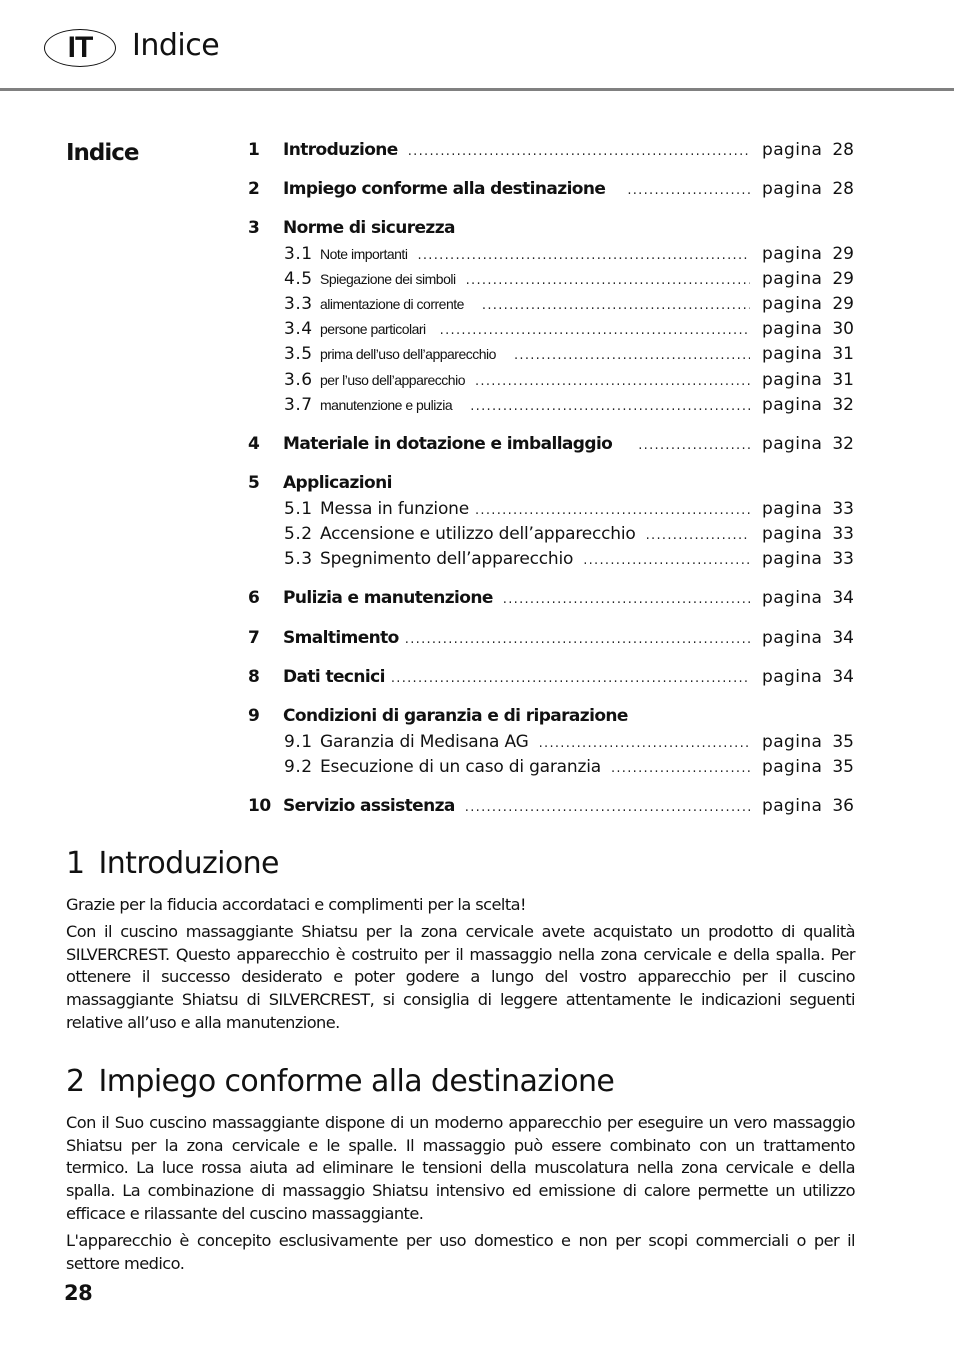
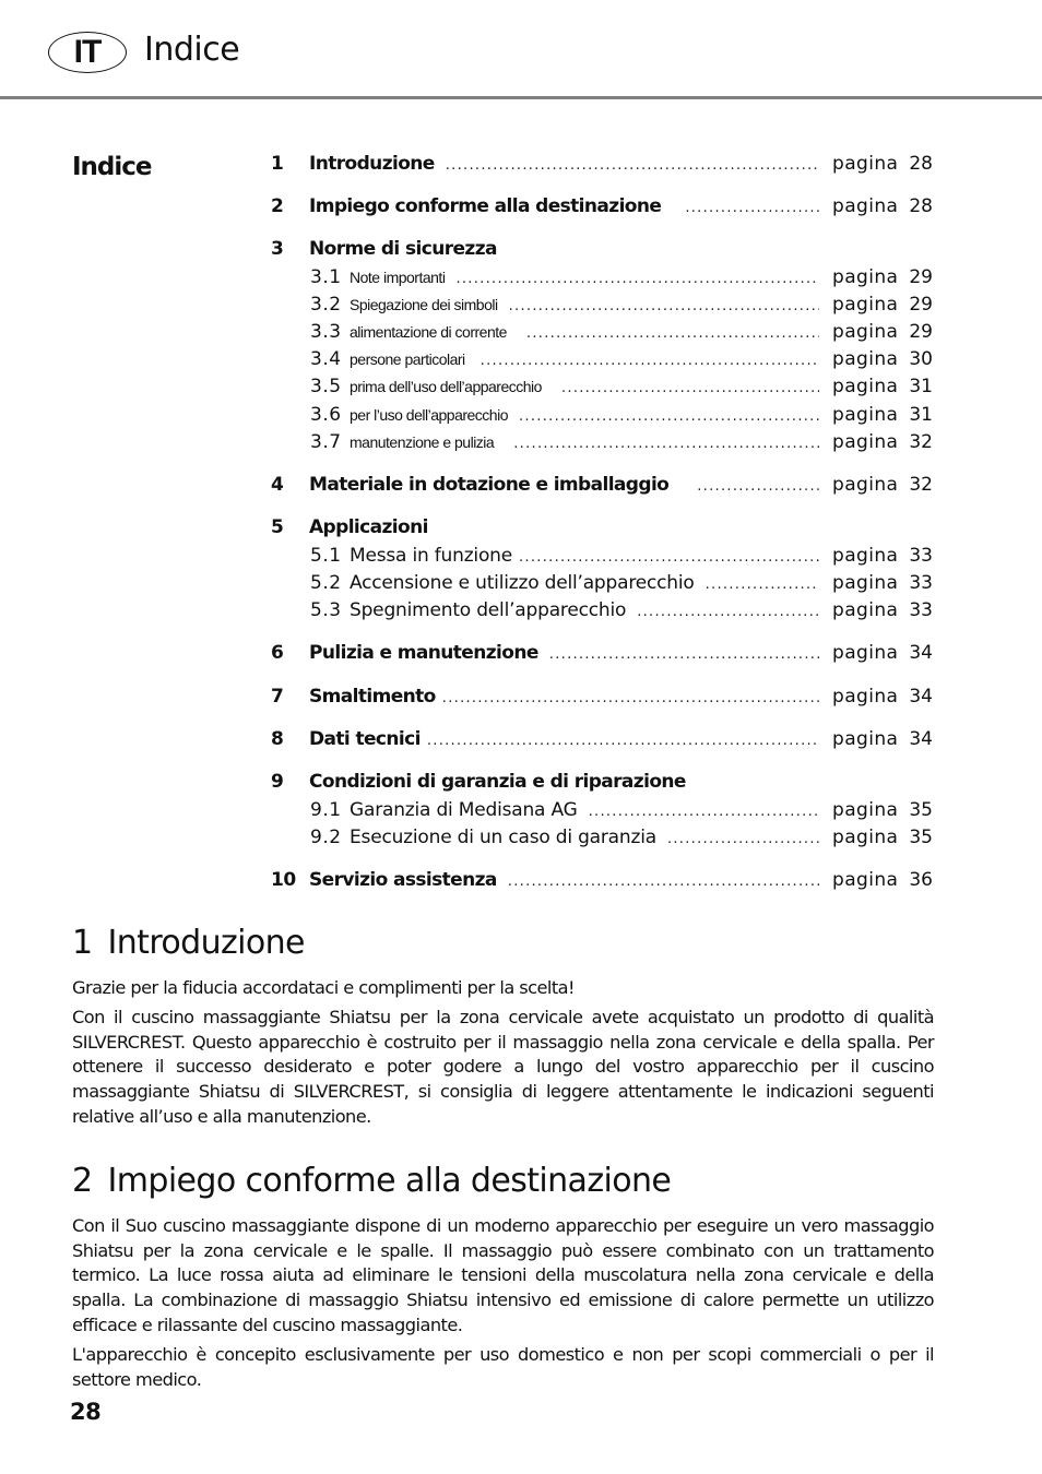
  IT
  Indice
  Indice
  1
  Introduzione
  pagina
  28
  2
  Impiego conforme alla destinazione
  pagina
  28
  3
  Norme di sicurezza
  3.1
  Note importanti
  pagina
  29
- 4.5
+ 3.2
  Spiegazione dei simboli
  pagina
  29
  3.3
  alimentazione di corrente
  pagina
  29
  3.4
  persone particolari
  pagina
  30
  3.5
  prima dell’uso dell’apparecchio
  pagina
  31
  3.6
  per l’uso dell’apparecchio
  pagina
  31
  3.7
  manutenzione e pulizia
  pagina
  32
  4
  Materiale in dotazione e imballaggio
  pagina
  32
  5
  Applicazioni
  5.1
  Messa in funzione
  pagina
  33
  5.2
  Accensione e utilizzo dell’apparecchio
  pagina
  33
  5.3
  Spegnimento dell’apparecchio
  pagina
  33
  6
  Pulizia e manutenzione
  pagina
  34
  7
  Smaltimento
  pagina
  34
  8
  Dati tecnici
  pagina
  34
  9
  Condizioni di garanzia e di riparazione
  9.1
  Garanzia di Medisana AG
  pagina
  35
  9.2
  Esecuzione di un caso di garanzia
  pagina
  35
  10
  Servizio assistenza
  pagina
  36
  1 Introduzione
  Grazie per la fiducia accordataci e complimenti per la scelta!
  Con il cuscino massaggiante Shiatsu per la zona cervicale avete acquistato un prodotto di qualità SILVERCREST. Questo apparecchio è costruito per il massaggio nella zona cervicale e della spalla. Per ottenere il successo desiderato e poter godere a lungo del vostro apparecchio per il cuscino massaggiante Shiatsu di SILVERCREST, si consiglia di leggere attentamente le indicazioni seguenti relative all’uso e alla manutenzione.
  2 Impiego conforme alla destinazione
  Con il Suo cuscino massaggiante dispone di un moderno apparecchio per eseguire un vero massaggio Shiatsu per la zona cervicale e le spalle. Il massaggio può essere combinato con un trattamento termico. La luce rossa aiuta ad eliminare le tensioni della muscolatura nella zona cervicale e della spalla. La combinazione di massaggio Shiatsu intensivo ed emissione di calore permette un utilizzo efficace e rilassante del cuscino massaggiante.
  L'apparecchio è concepito esclusivamente per uso domestico e non per scopi commerciali o per il settore medico.
  28
